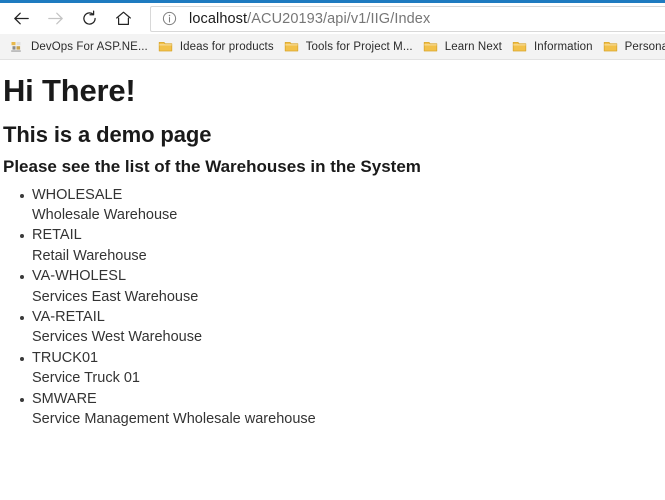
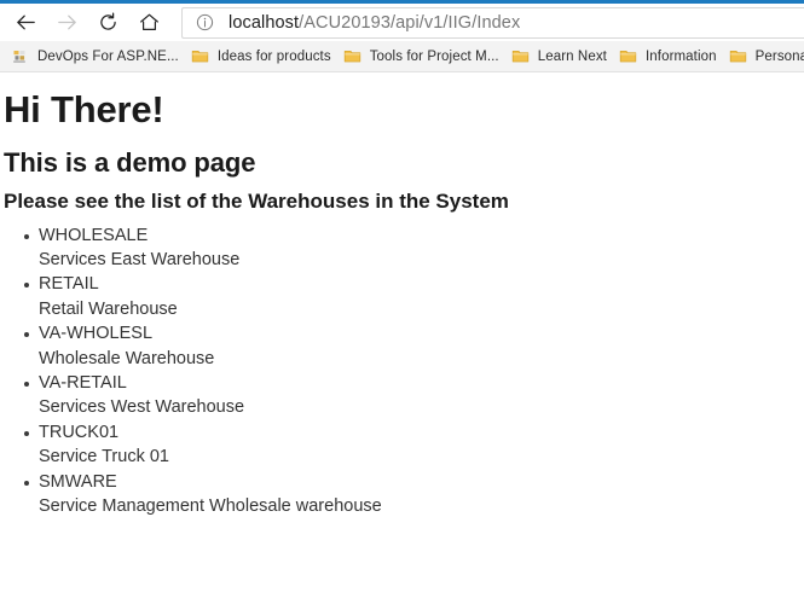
  localhost/ACU20193/api/v1/IIG/Index
  DevOps For ASP.NE...
  Ideas for products
  Tools for Project M...
  Learn Next
  Information
  Person
  Hi There!
  This is a demo page
  Please see the list of the Warehouses in the System
  WHOLESALE
- Wholesale Warehouse
+ Services East Warehouse
  RETAIL
  Retail Warehouse
  VA-WHOLESL
- Services East Warehouse
+ Wholesale Warehouse
  VA-RETAIL
  Services West Warehouse
  TRUCK01
  Service Truck 01
  SMWARE
  Service Management Wholesale warehouse
